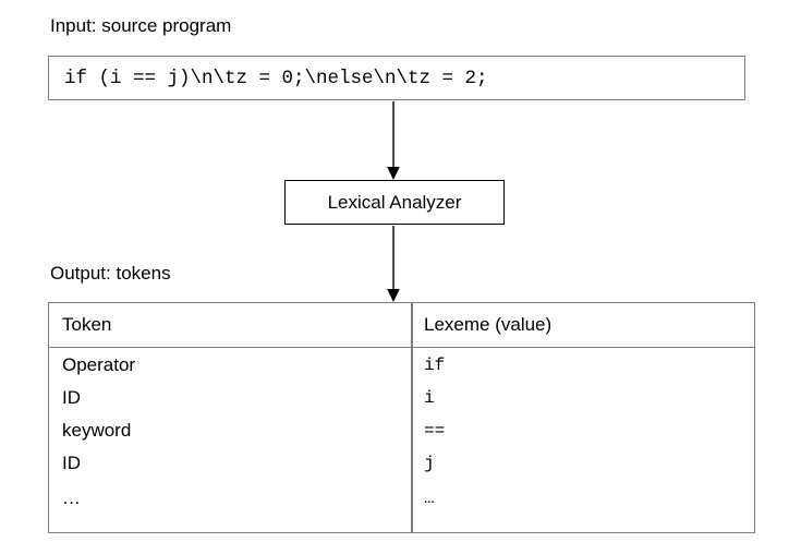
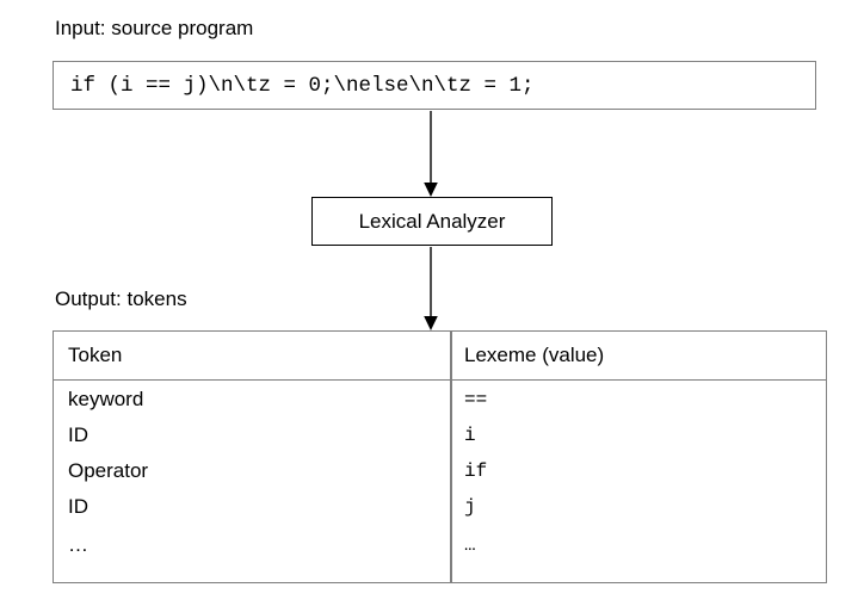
  Input: source program
- if (i == j)\n\tz = 0;\nelse\n\tz = 2;
+ if (i == j)\n\tz = 0;\nelse\n\tz = 1;
  Lexical Analyzer
  Output: tokens
  Token
  Lexeme (value)
- Operator
+ keyword
  ID
- keyword
+ Operator
  ID
  …
- if
+ ==
  i
- ==
+ if
  j
  …
